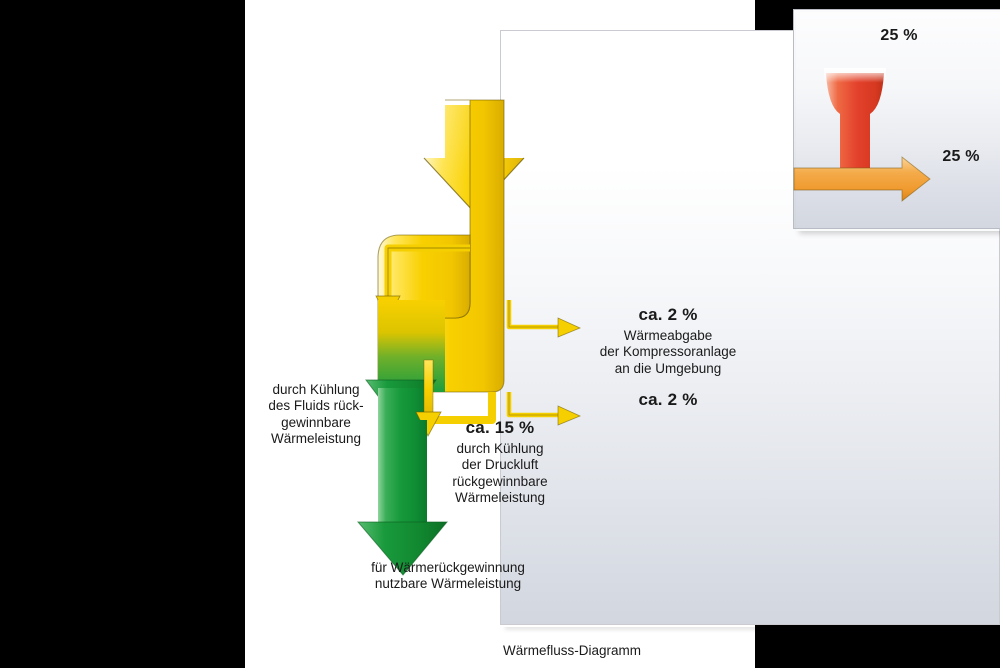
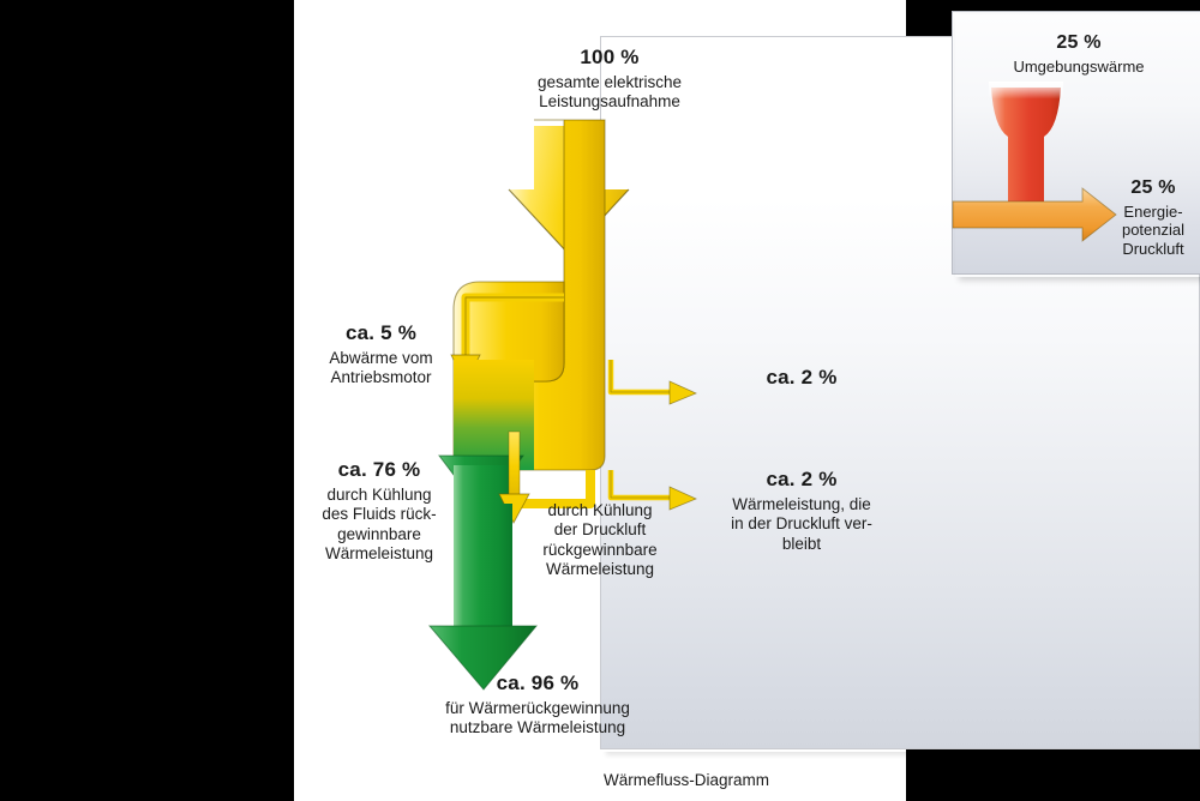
+ 100 %
+ gesamte elektrische
+ Leistungsaufnahme
+ ca. 5 %
+ Abwärme vom
+ Antriebsmotor
+ ca. 76 %
  durch Kühlung
  des Fluids rück-
  gewinnbare
  Wärmeleistung
- ca. 15 %
  durch Kühlung
  der Druckluft
  rückgewinnbare
  Wärmeleistung
  ca. 2 %
- Wärmeabgabe
- der Kompressoranlage
- an die Umgebung
  ca. 2 %
+ Wärmeleistung, die
+ in der Druckluft ver-
+ bleibt
+ ca. 96 %
  für Wärmerückgewinnung
  nutzbare Wärmeleistung
  25 %
+ Umgebungswärme
  25 %
+ Energie-
+ potenzial
+ Druckluft
  Wärmefluss-Diagramm
